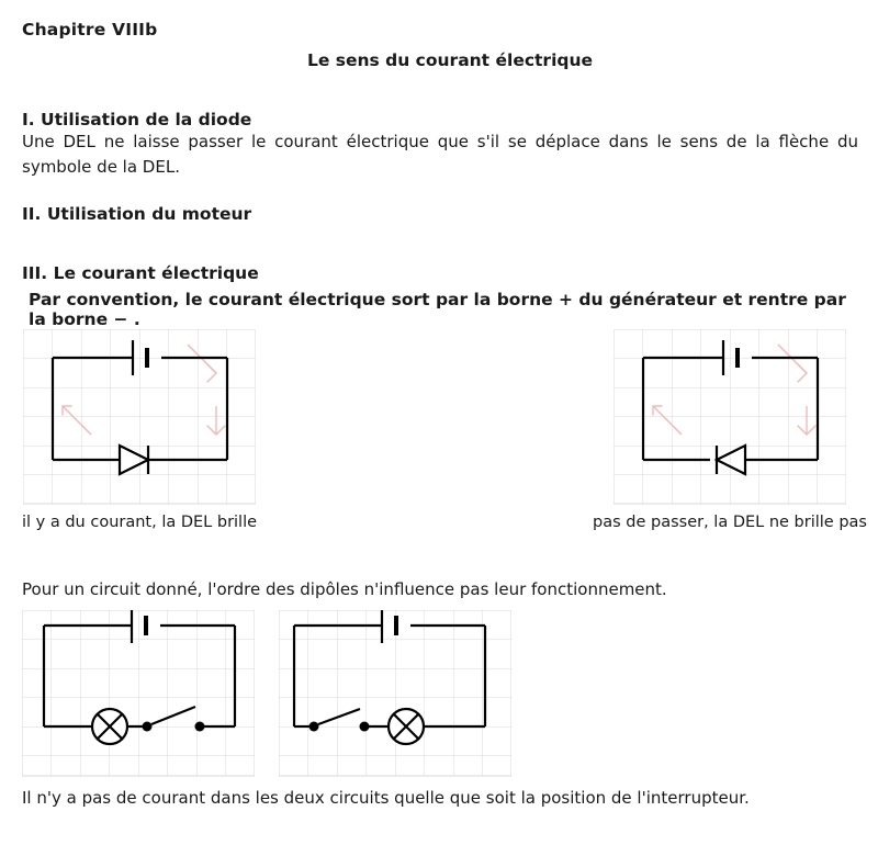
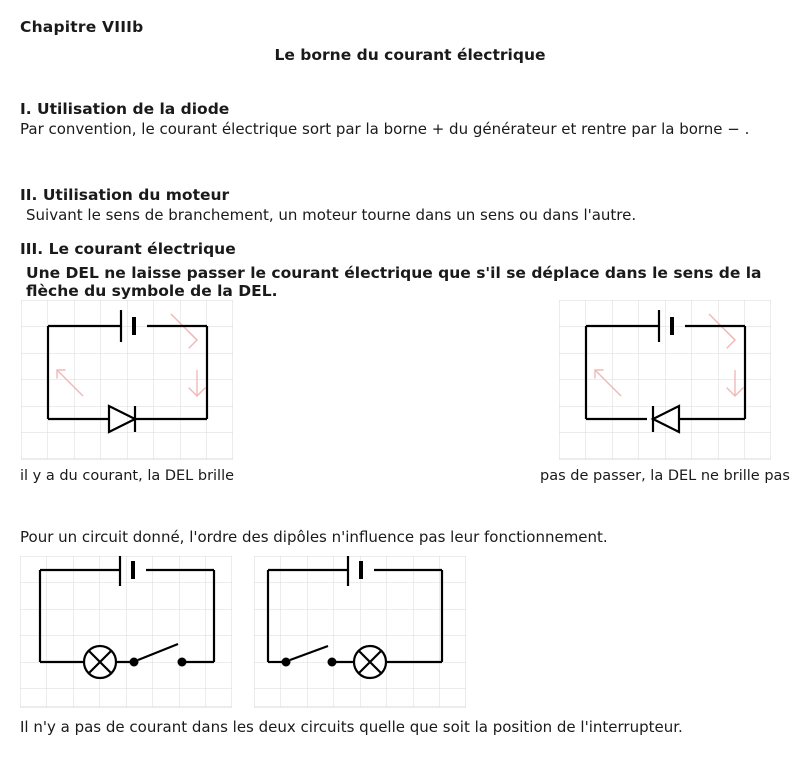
  Chapitre VIIIb
- Le sens du courant électrique
+ Le borne du courant électrique
  I. Utilisation de la diode
- Une DEL ne laisse passer le courant électrique que s'il se déplace dans le sens de la flèche du symbole de la DEL.
+ Par convention, le courant électrique sort par la borne + du générateur et rentre par la borne − .
  II. Utilisation du moteur
+ Suivant le sens de branchement, un moteur tourne dans un sens ou dans l'autre.
  III. Le courant électrique
- Par convention, le courant électrique sort par la borne + du générateur et rentre par la borne − .
+ Une DEL ne laisse passer le courant électrique que s'il se déplace dans le sens de la flèche du symbole de la DEL.
  il y a du courant, la DEL brille
  pas de passer, la DEL ne brille pas
  Pour un circuit donné, l'ordre des dipôles n'influence pas leur fonctionnement.
  Il n'y a pas de courant dans les deux circuits quelle que soit la position de l'interrupteur.
